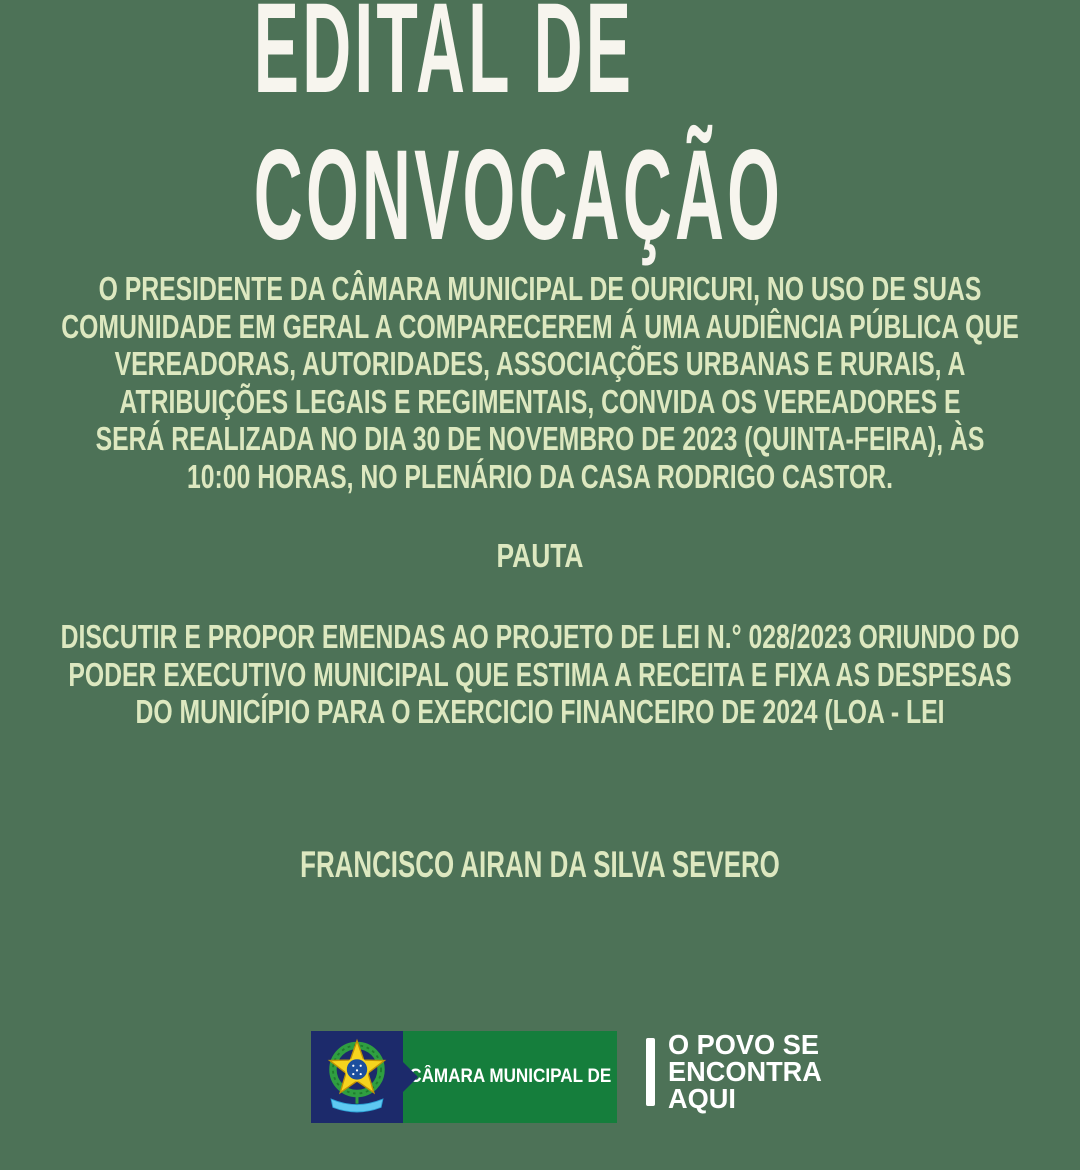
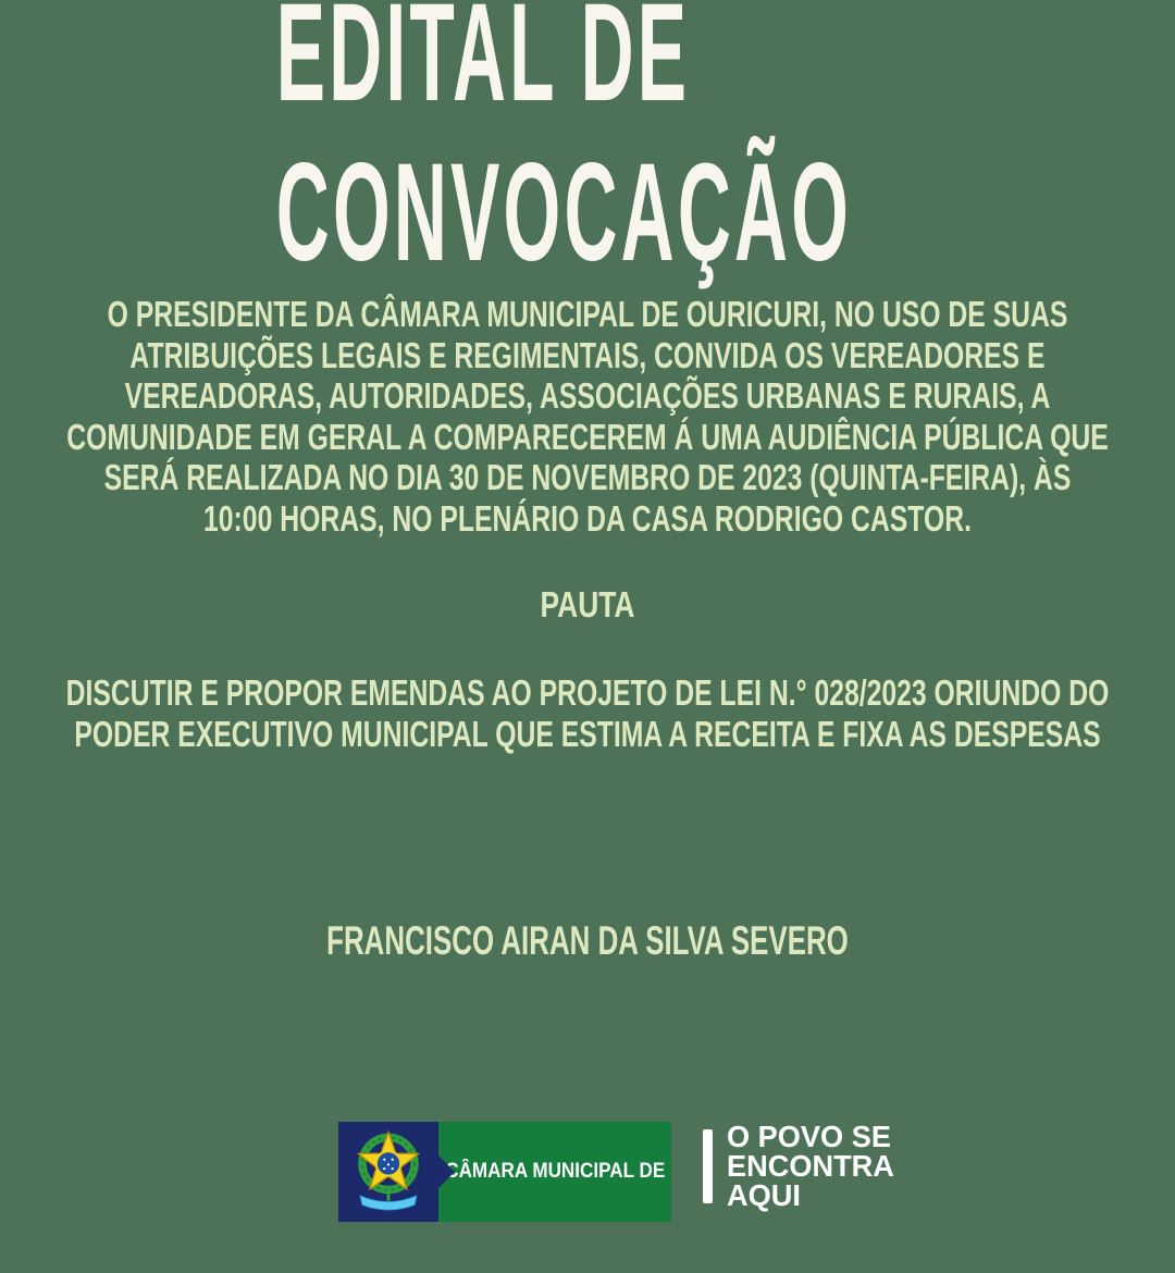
  EDITAL DE CONVOCAÇÃO
  O PRESIDENTE DA CÂMARA MUNICIPAL DE OURICURI, NO USO DE SUAS
- COMUNIDADE EM GERAL A COMPARECEREM Á UMA AUDIÊNCIA PÚBLICA QUE
+ ATRIBUIÇÕES LEGAIS E REGIMENTAIS, CONVIDA OS VEREADORES E
  VEREADORAS, AUTORIDADES, ASSOCIAÇÕES URBANAS E RURAIS, A
- ATRIBUIÇÕES LEGAIS E REGIMENTAIS, CONVIDA OS VEREADORES E
+ COMUNIDADE EM GERAL A COMPARECEREM Á UMA AUDIÊNCIA PÚBLICA QUE
  SERÁ REALIZADA NO DIA 30 DE NOVEMBRO DE 2023 (QUINTA-FEIRA), ÀS
  10:00 HORAS, NO PLENÁRIO DA CASA RODRIGO CASTOR.
  PAUTA
  DISCUTIR E PROPOR EMENDAS AO PROJETO DE LEI N.° 028/2023 ORIUNDO DO
  PODER EXECUTIVO MUNICIPAL QUE ESTIMA A RECEITA E FIXA AS DESPESAS
- DO MUNICÍPIO PARA O EXERCICIO FINANCEIRO DE 2024 (LOA - LEI
  FRANCISCO AIRAN DA SILVA SEVERO
  CÂMARA MUNICIPAL DE
  O POVO SE
  ENCONTRA
  AQUI
